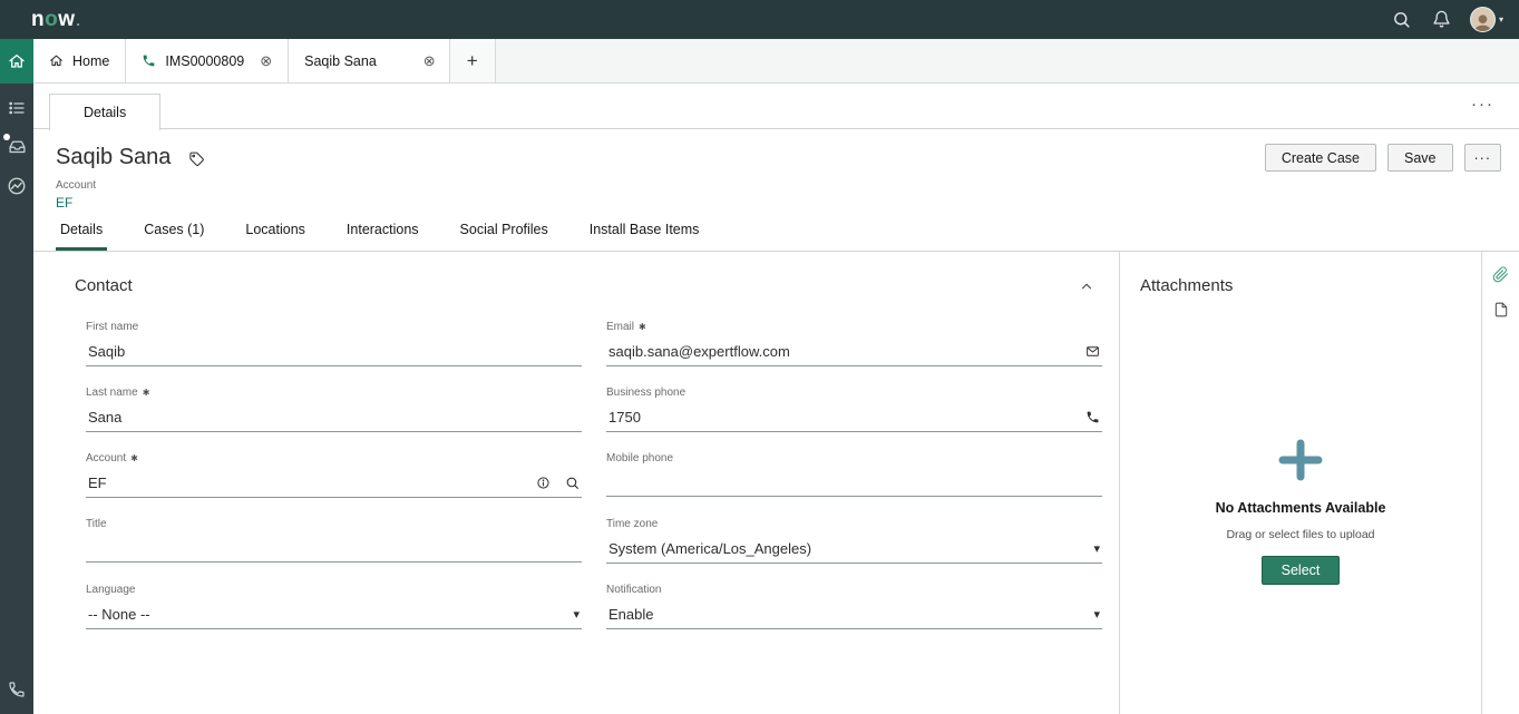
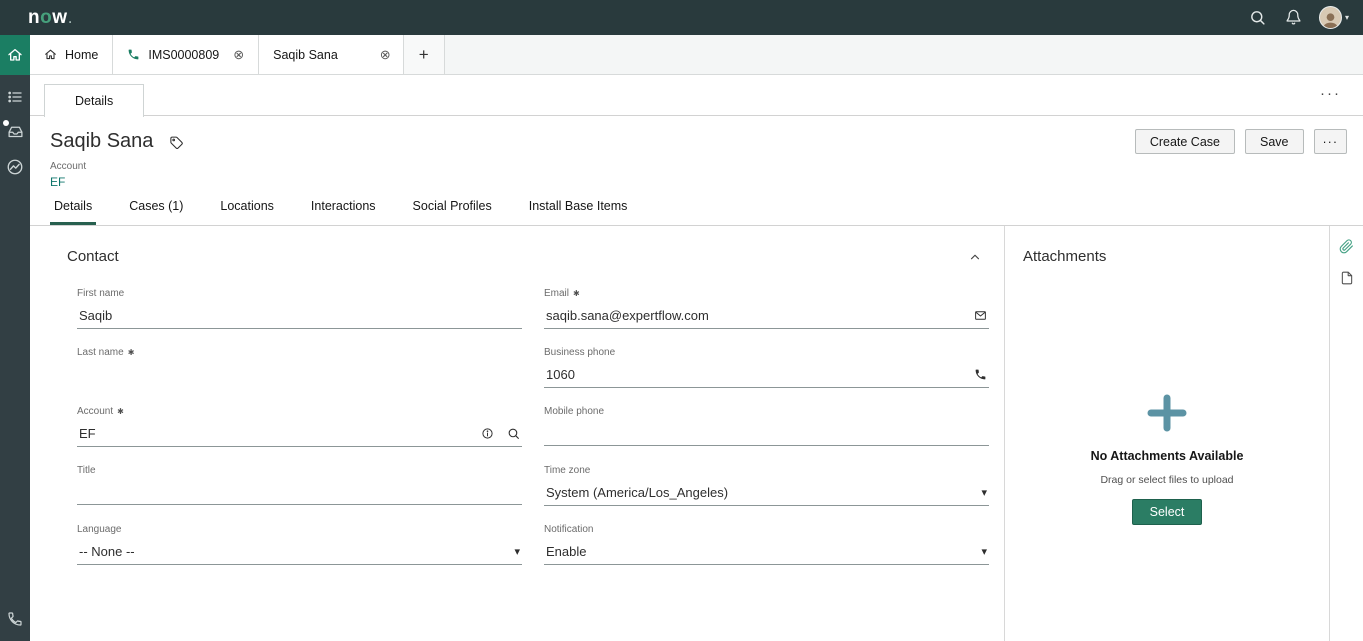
  n
  o
  w
  .
  ▾
  Home
  IMS0000809
  ⊗
  Saqib Sana
  ⊗
  +
  Details
  ···
  Saqib Sana
  Create Case
  Save
  ···
  Account
  EF
  Details
  Cases (1)
  Locations
  Interactions
  Social Profiles
  Install Base Items
  Contact
  First name
  Saqib
  Email
  ✱
  saqib.sana@expertflow.com
  Last name
  ✱
- Sana
  Business phone
- 1750
+ 1060
  Account
  ✱
  EF
  Mobile phone
  Title
  Time zone
  System (America/Los_Angeles)
  ▾
  Language
  -- None --
  ▾
  Notification
  Enable
  ▾
  Attachments
  No Attachments Available
  Drag or select files to upload
  Select
